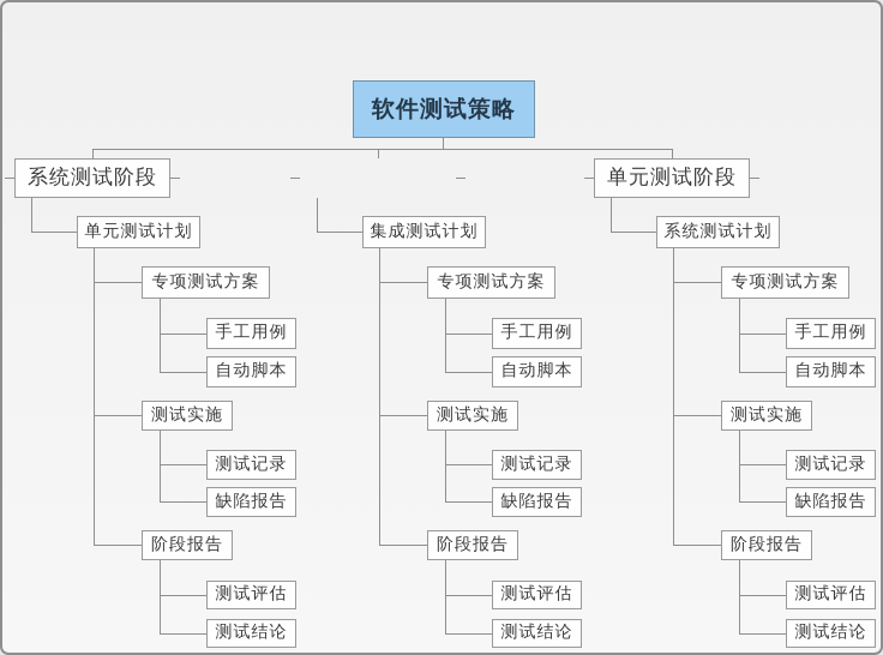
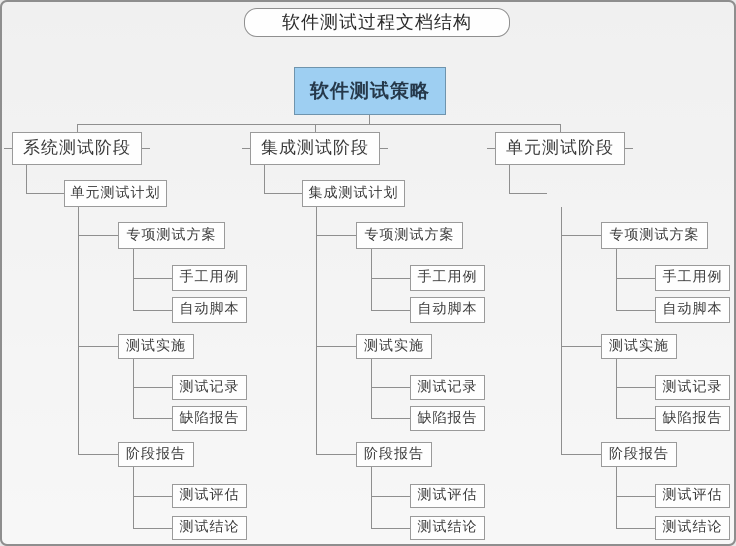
+ 软件测试过程文档结构
  软件测试策略
  系统测试阶段
  单元测试计划
  专项测试方案
  手工用例
  自动脚本
  测试实施
  测试记录
  缺陷报告
  阶段报告
  测试评估
  测试结论
+ 集成测试阶段
  集成测试计划
  专项测试方案
  手工用例
  自动脚本
  测试实施
  测试记录
  缺陷报告
  阶段报告
  测试评估
  测试结论
  单元测试阶段
- 系统测试计划
  专项测试方案
  手工用例
  自动脚本
  测试实施
  测试记录
  缺陷报告
  阶段报告
  测试评估
  测试结论
